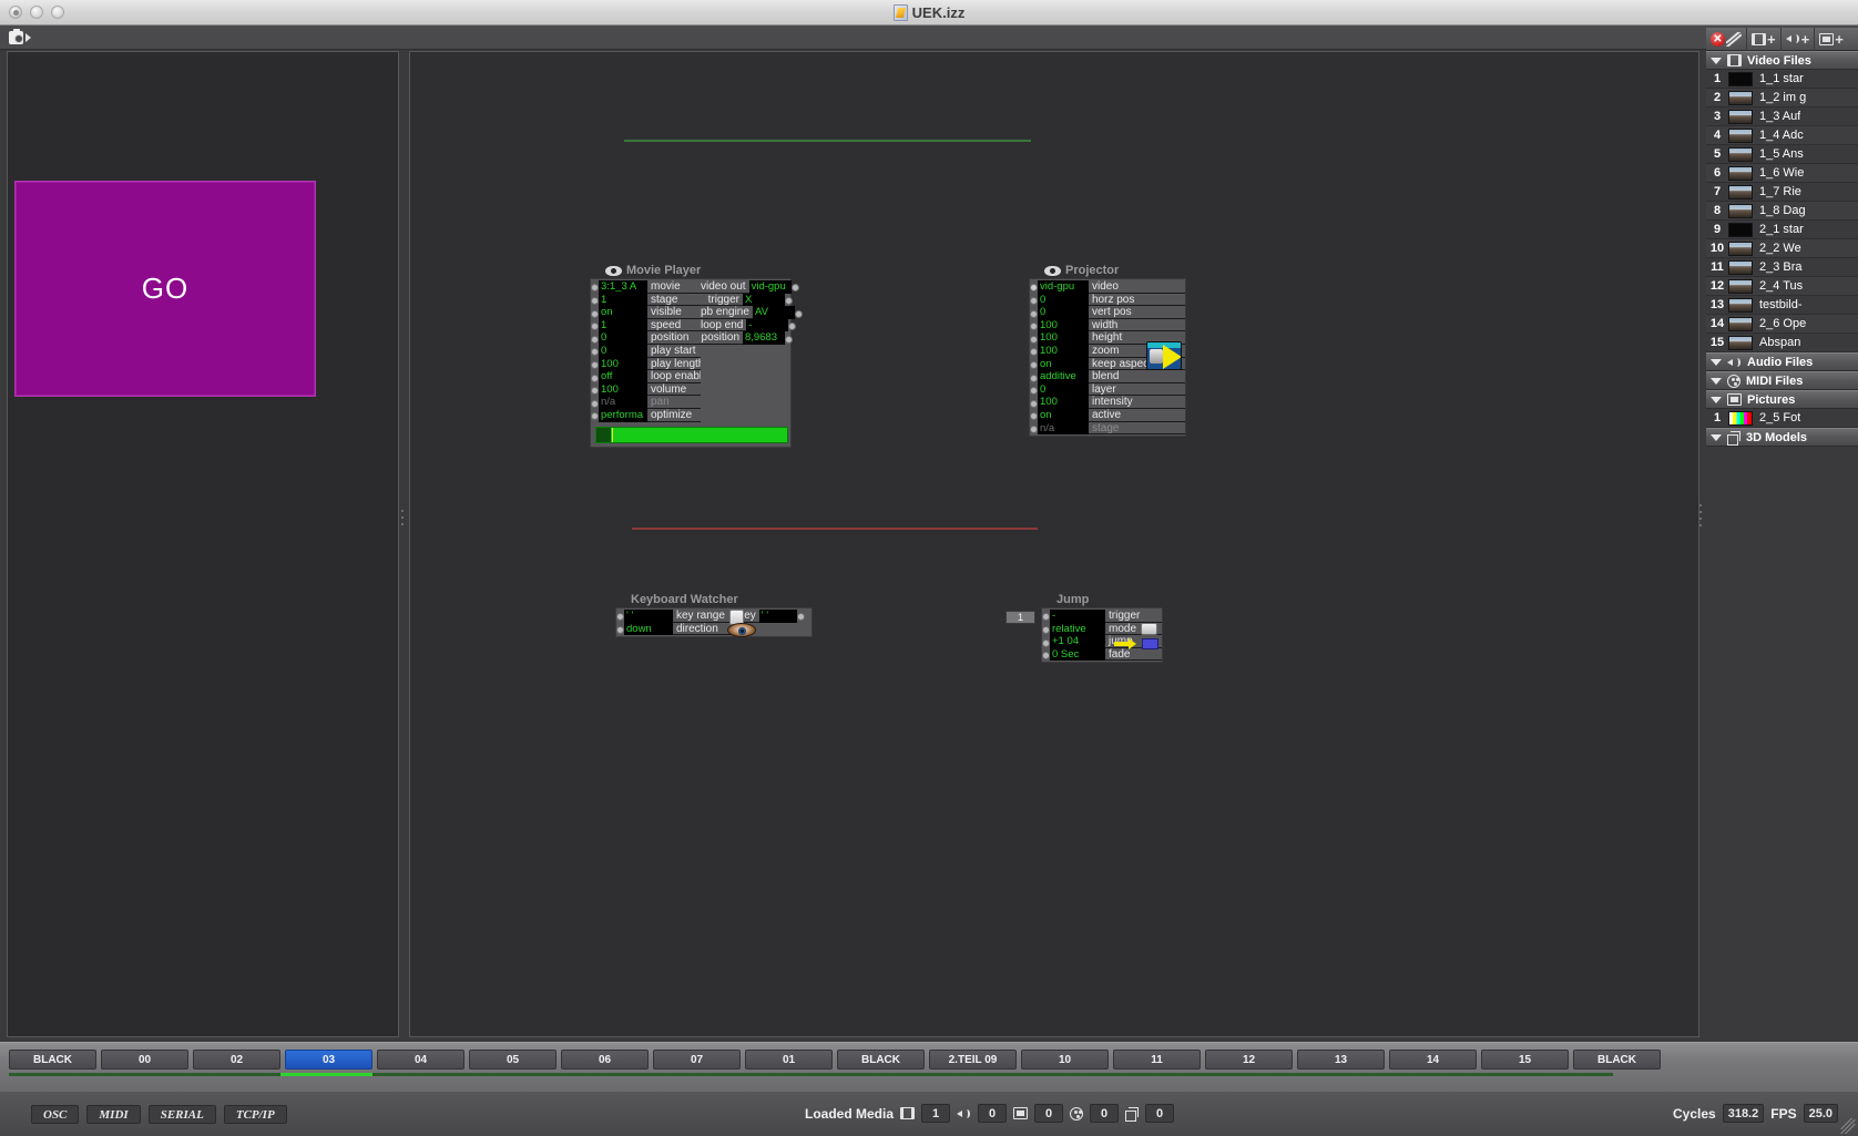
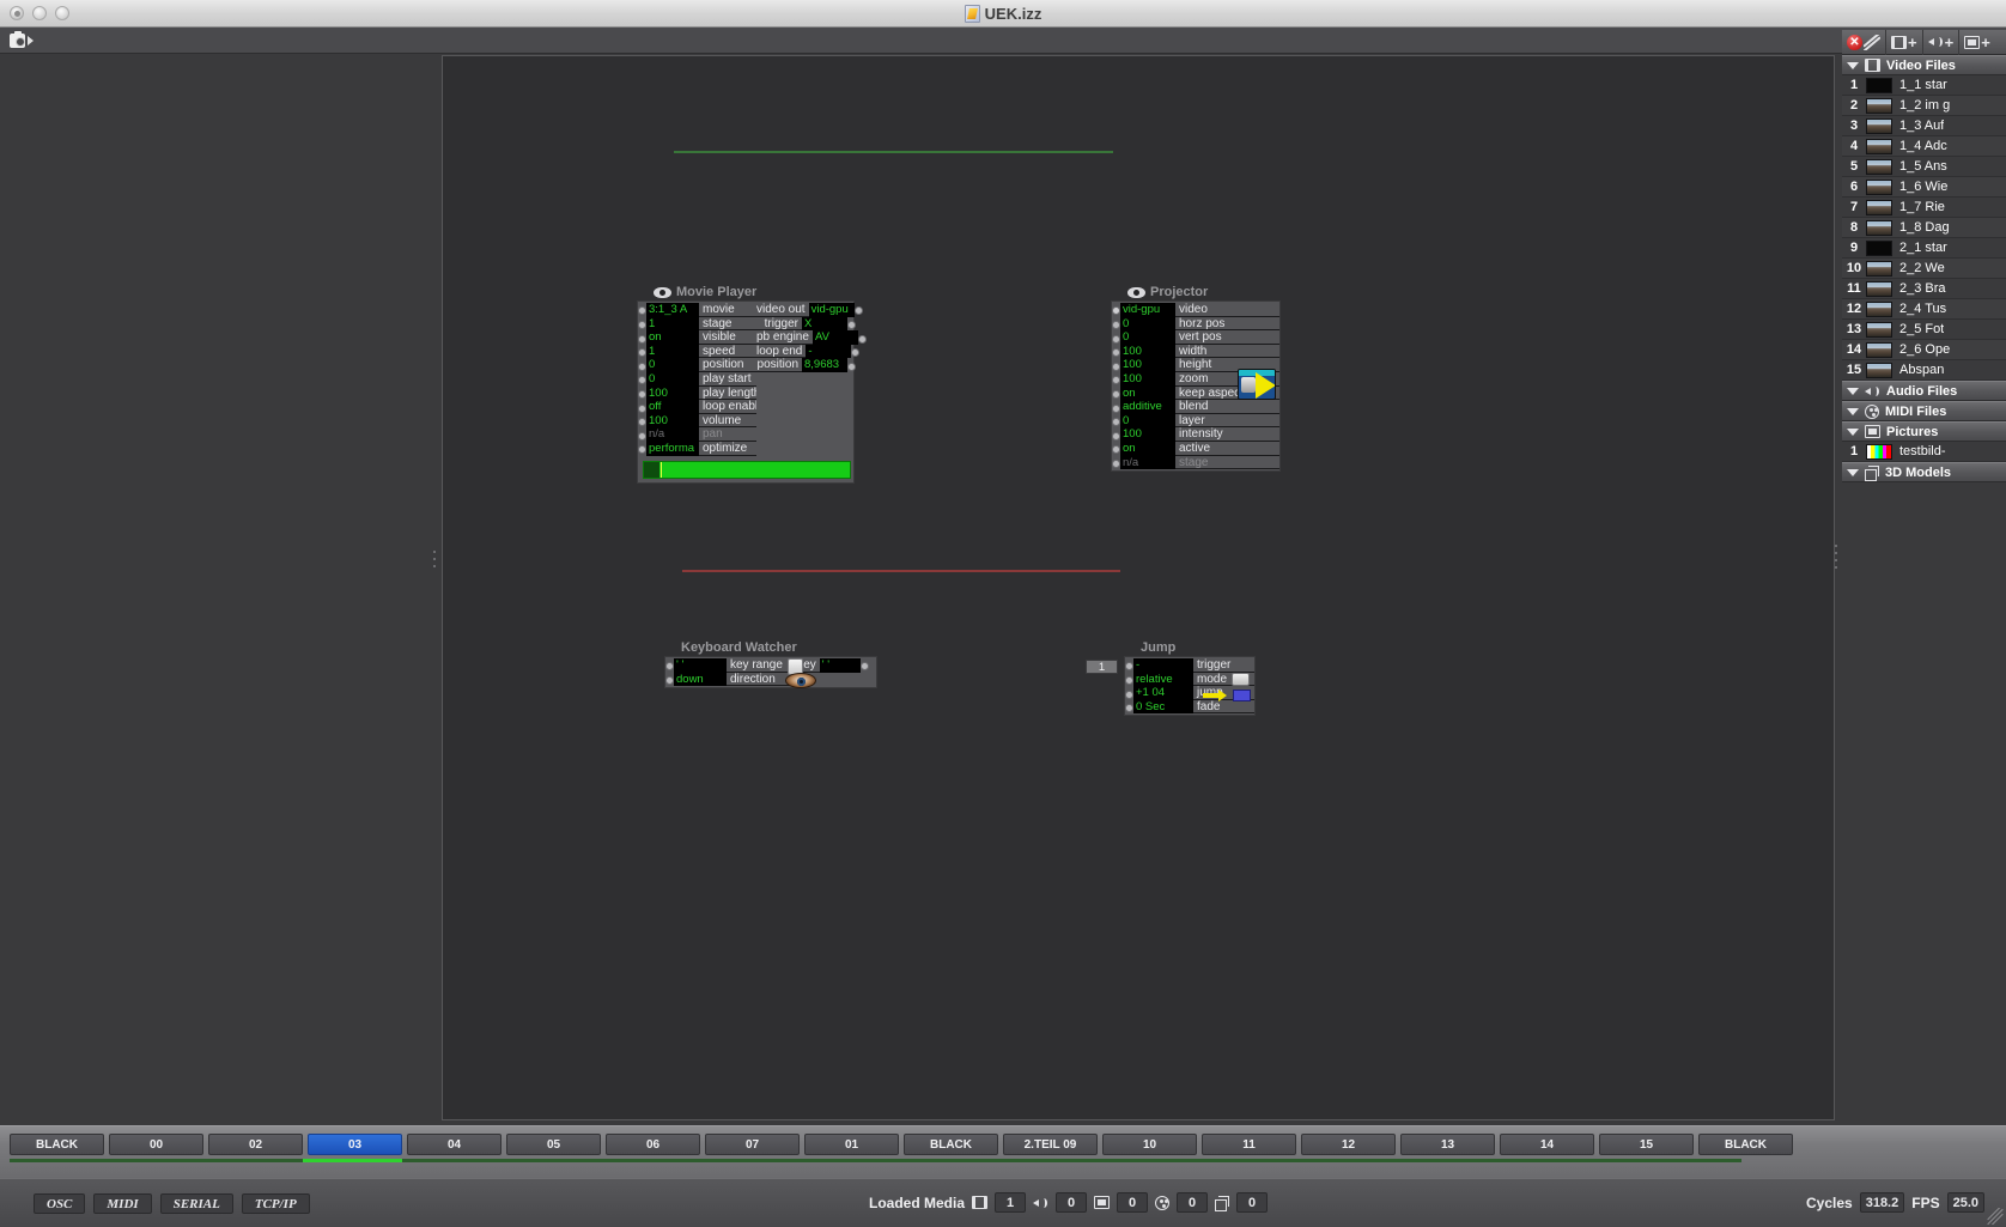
  UEK.izz
- GO
  Movie Player
  3:1_3 A
  movie
  1
  stage
  on
  visible
  1
  speed
  0
  position
  0
  play start
  100
  play lengt
  off
  loop enab
  100
  volume
  n/a
  pan
  performa
  optimize
  video out
  vid-gpu
  trigger
  X
  pb engine
  AV
  loop end
  -
  position
  8,9683
  Projector
  vid-gpu
  video
  0
  horz pos
  0
  vert pos
  100
  width
  100
  height
  100
  zoom
  on
  keep aspe
  additive
  blend
  0
  layer
  100
  intensity
  on
  active
  n/a
  stage
  Keyboard Watcher
  ' '
  key range
  down
  direction
  ' '
  Jump
  1
  -
  trigger
  relative
  mode
  +1 04
  0 Sec
  fade
  ✕
  +
  +
  +
  Video Files
  1
  1_1 star
  2
  1_2 im g
  3
  1_3 Auf
  4
  1_4 Adc
  5
  1_5 Ans
  6
  1_6 Wie
  7
  1_7 Rie
  8
  1_8 Dag
  9
  2_1 star
  10
  2_2 We
  11
  2_3 Bra
  12
  2_4 Tus
  13
- testbild-
+ 2_5 Fot
  14
  2_6 Ope
  15
  Abspan
  Audio Files
  MIDI Files
  Pictures
  1
- 2_5 Fot
+ testbild-
  3D Models
  BLACK
  00
  02
  03
  04
  05
  06
  07
  01
  BLACK
  2.TEIL 09
  10
  11
  12
  13
  14
  15
  BLACK
  OSC
  MIDI
  SERIAL
  TCP/IP
  Loaded Media
  1
  0
  0
  0
  0
  Cycles
  318.2
  FPS
  25.0
